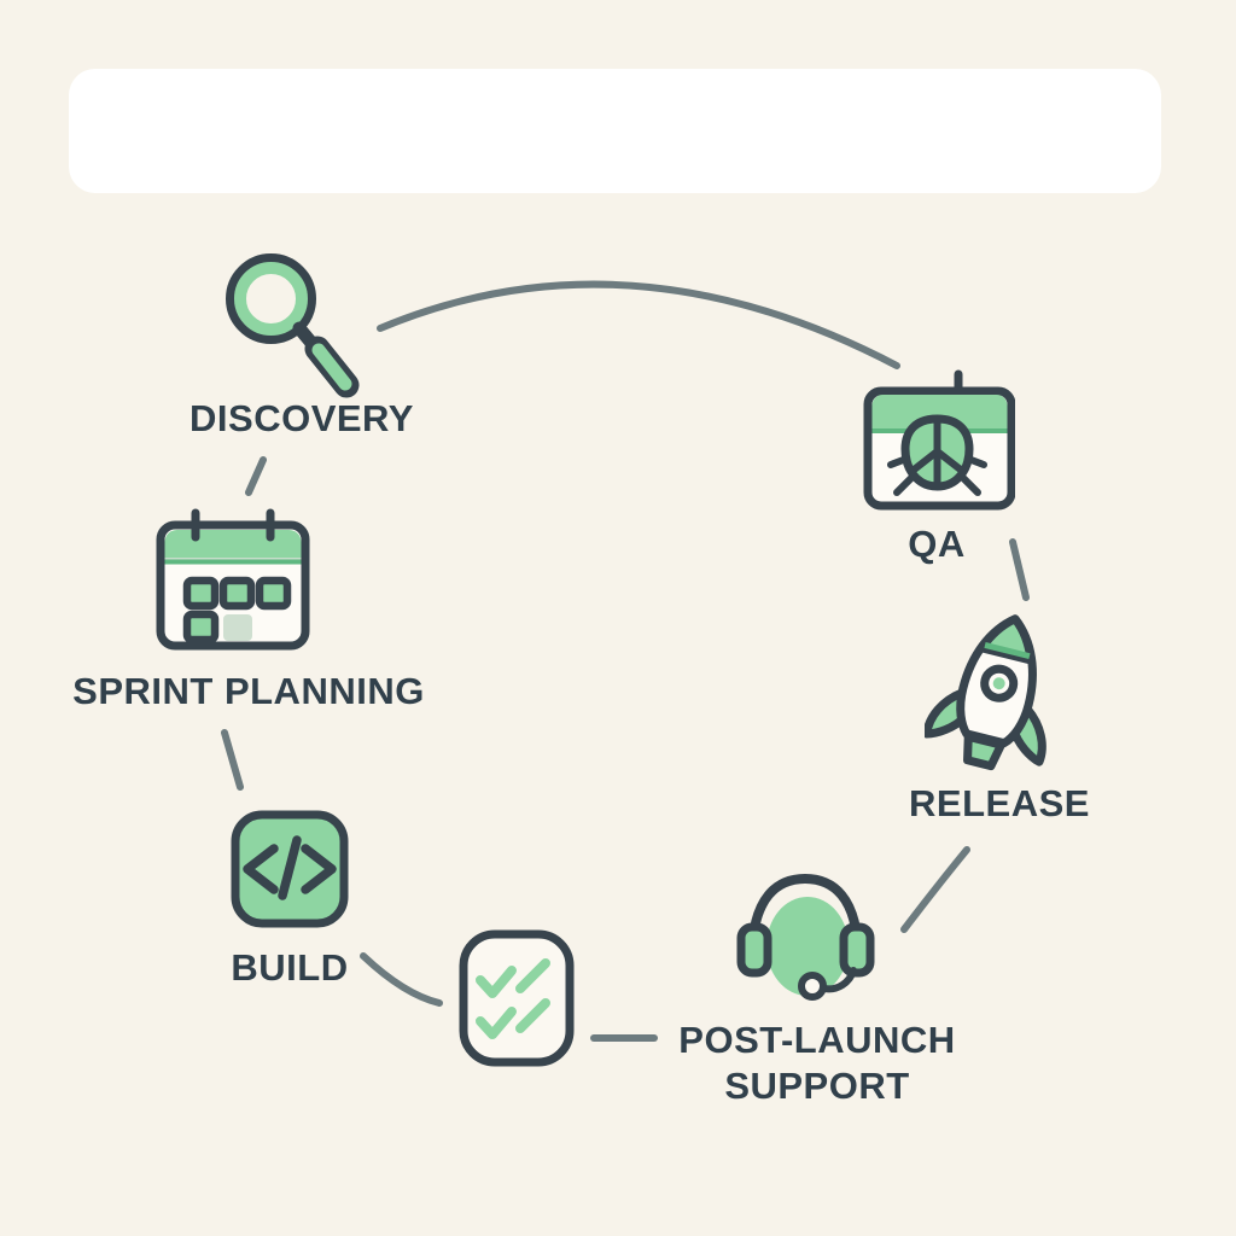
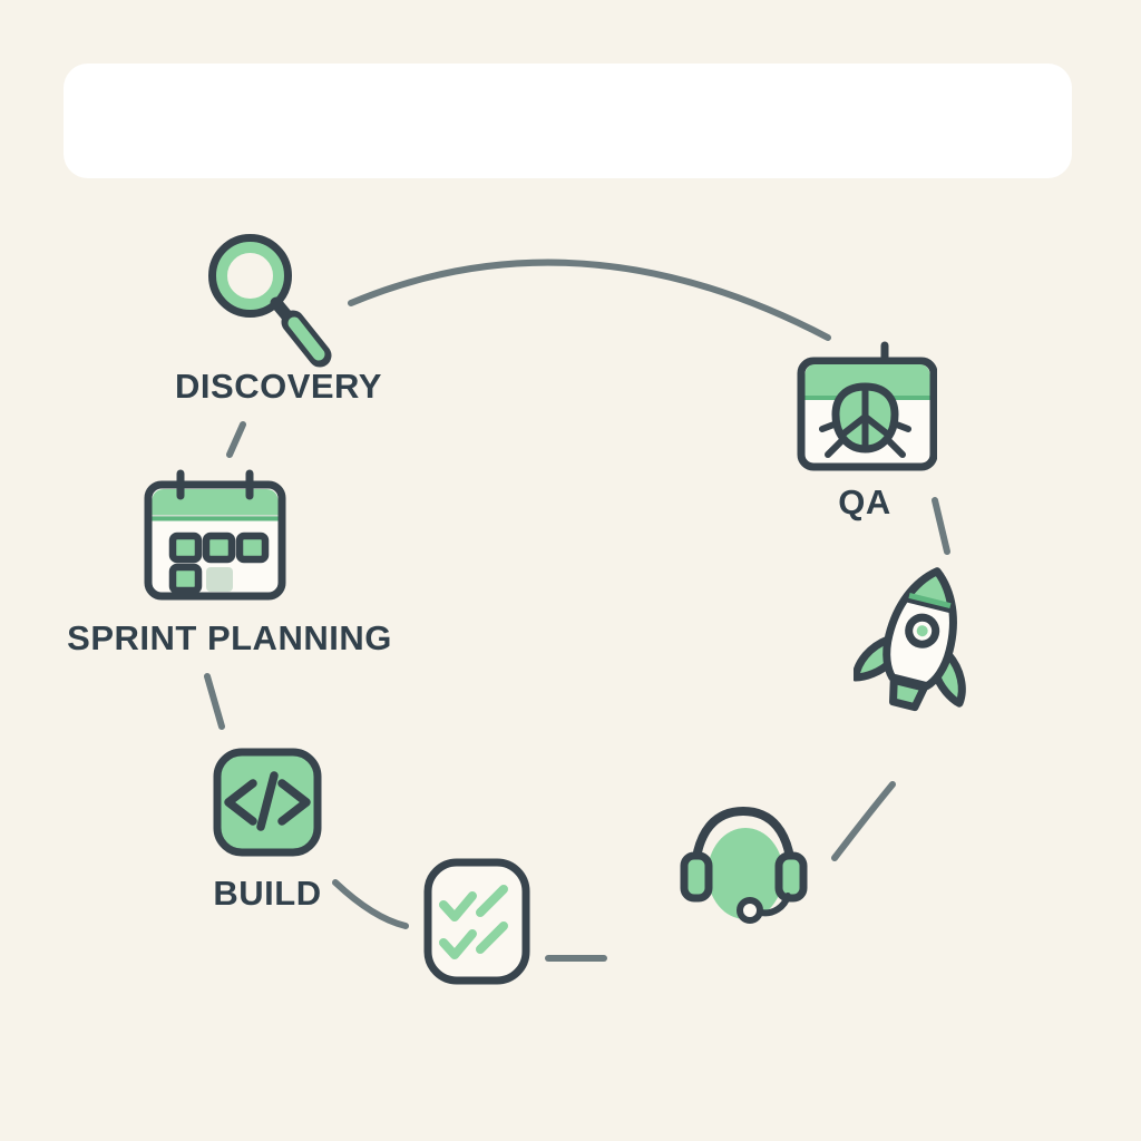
  DISCOVERY
  SPRINT PLANNING
  BUILD
- POST-LAUNCH SUPPORT
- RELEASE
  QA
